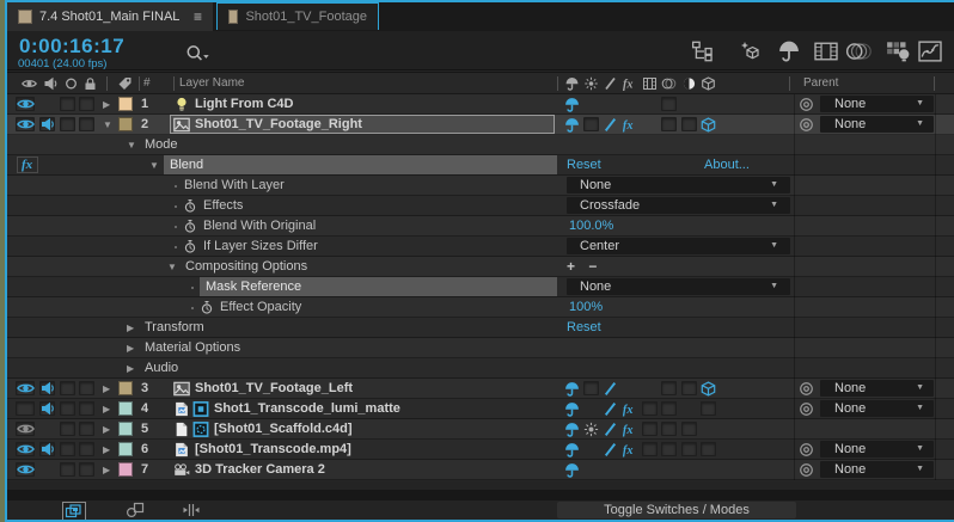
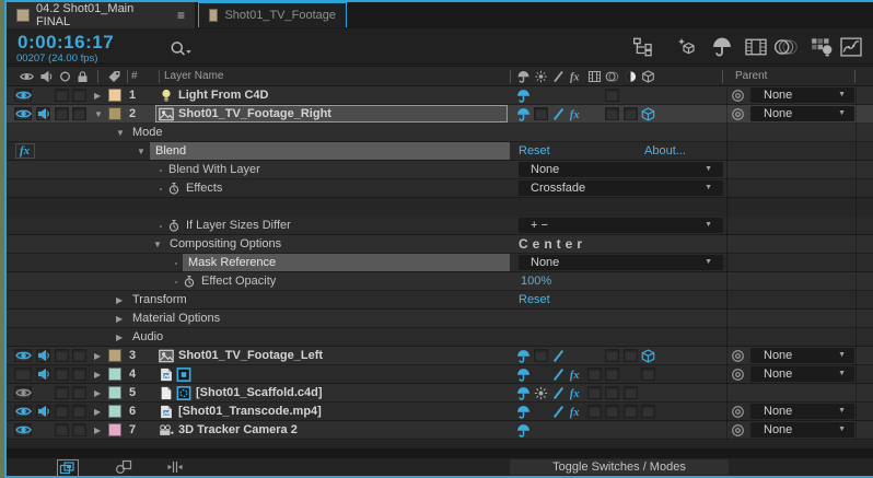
- 7.4 Shot01_Main FINAL
+ 04.2 Shot01_Main FINAL
  ≡
  Shot01_TV_Footage
  0:00:16:17
- 00401 (24.00 fps)
+ 00207 (24.00 fps)
  #
  Layer Name
  fx
  Parent
  ▶
  1
  Light From C4D
  None
  ▼
  2
  Shot01_TV_Footage_Right
  fx
  None
  ▼
  Mode
  fx
  ▼
  Blend
  Reset
  About...
  Blend With Layer
  None
  Effects
  Crossfade
- Blend With Original
- 100.0%
  If Layer Sizes Differ
- Center
+ + −
  ▼
  Compositing Options
- + −
+ Center
  Mask Reference
  None
  Effect Opacity
  100%
  ▶
  Transform
  Reset
  ▶
  Material Options
  ▶
  Audio
  ▶
  3
  Shot01_TV_Footage_Left
  None
  ▶
  4
- Shot1_Transcode_lumi_matte
  fx
  None
  ▶
  5
  [Shot01_Scaffold.c4d]
  fx
  ▶
  6
  [Shot01_Transcode.mp4]
  fx
  None
  ▶
  7
  3D Tracker Camera 2
  None
  Toggle Switches / Modes
